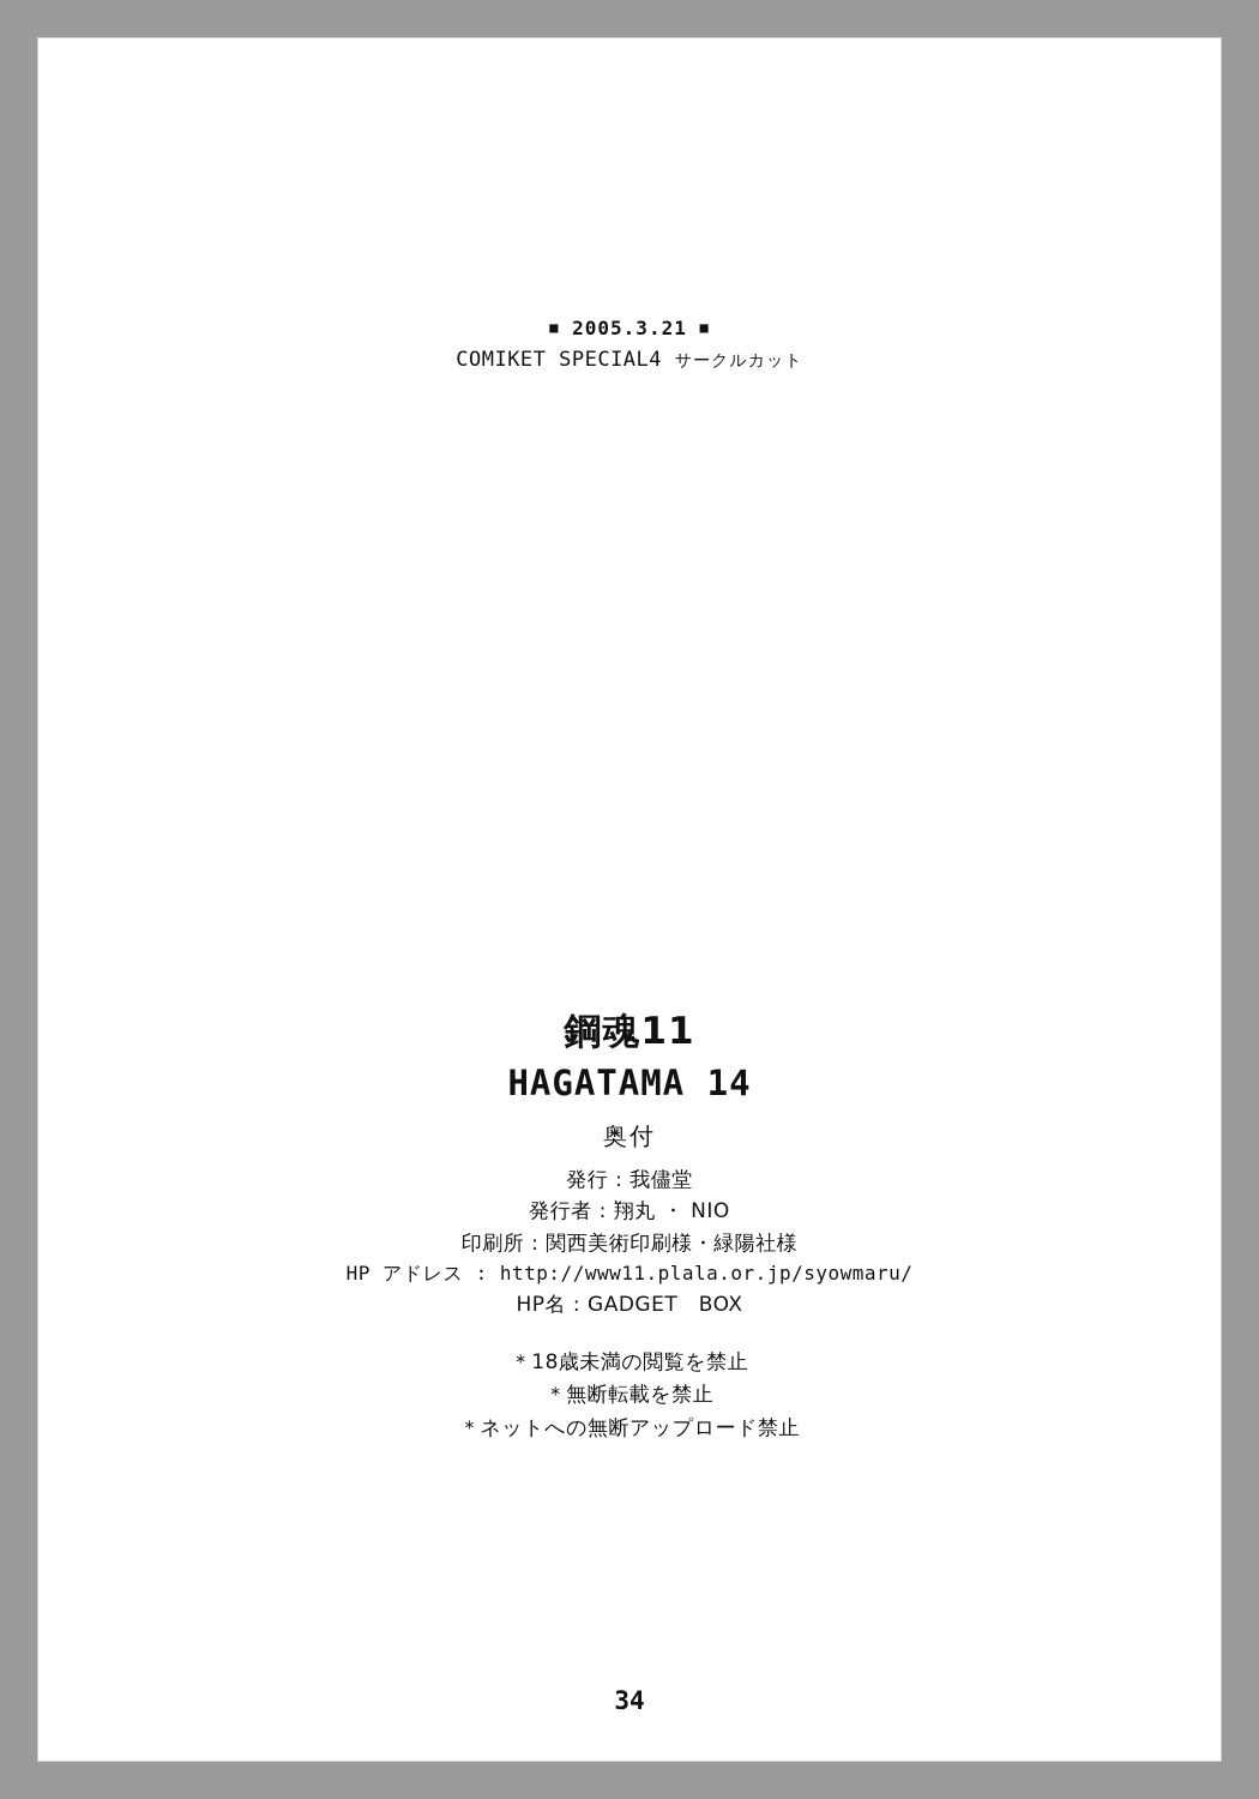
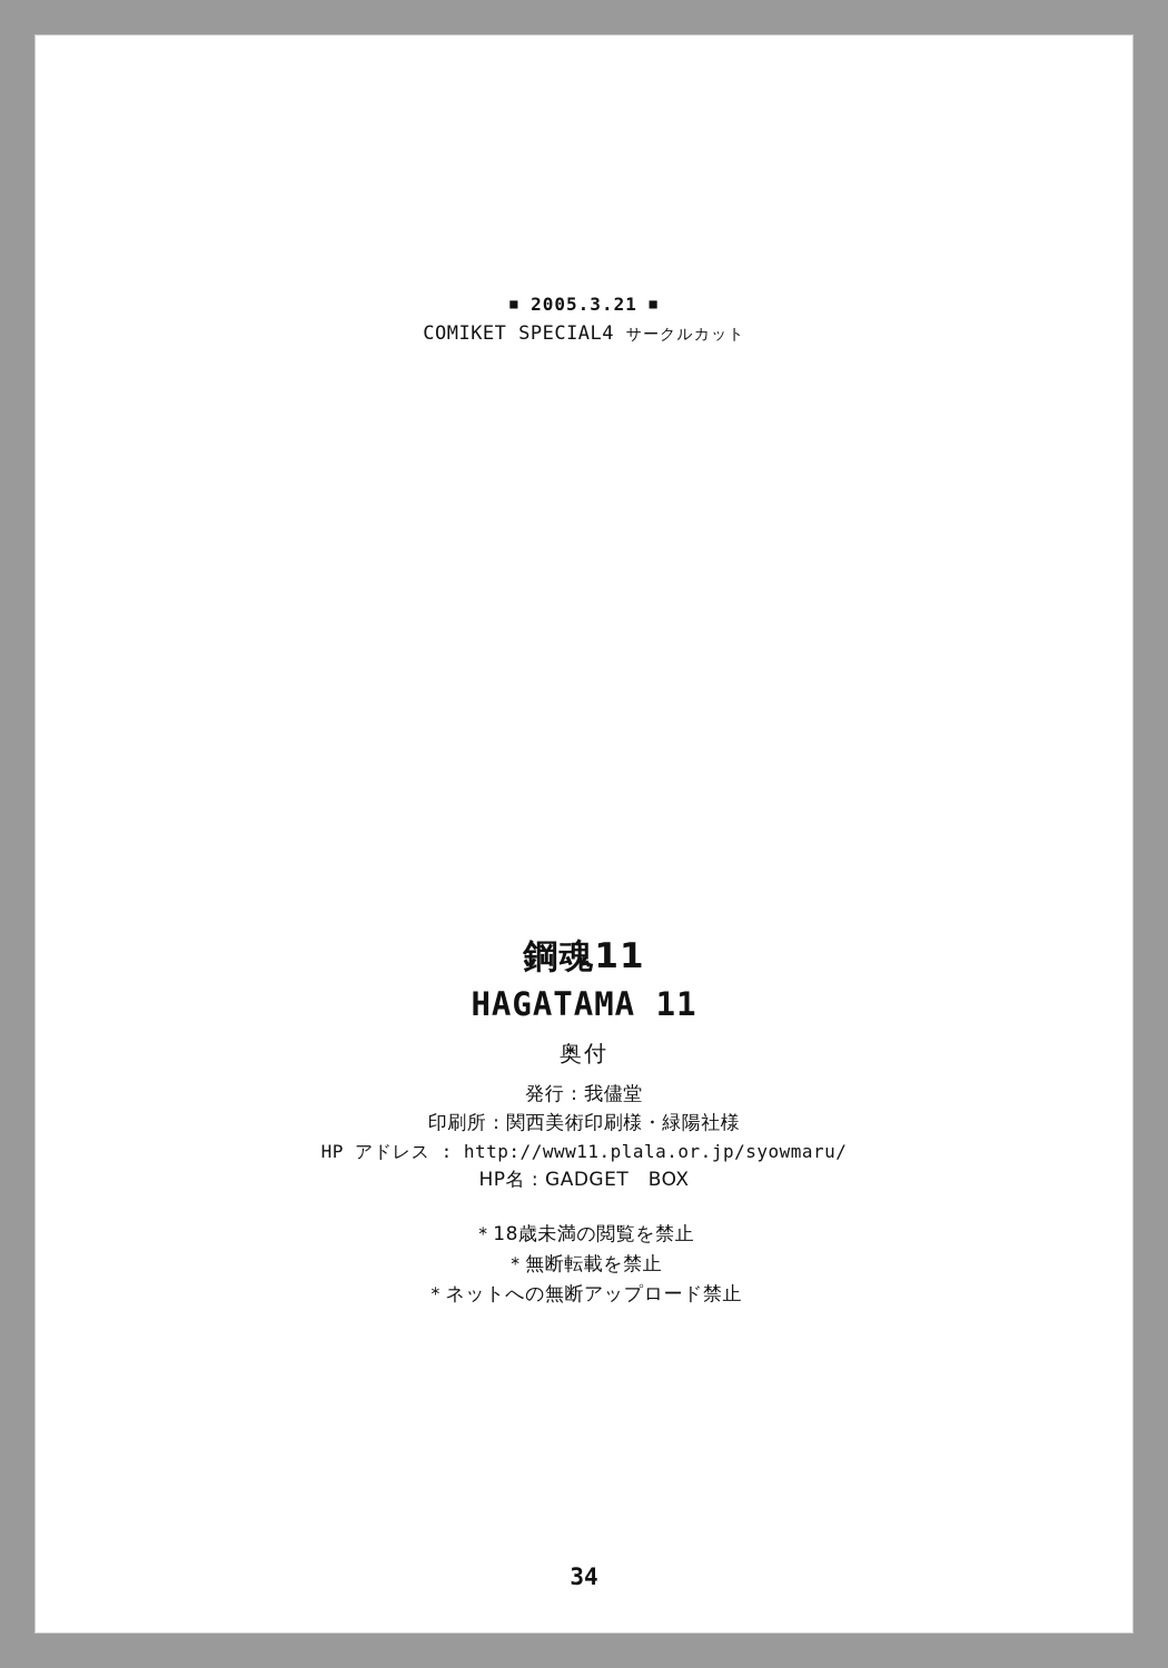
  ■ 2005.3.21 ■
  COMIKET SPECIAL4 サークルカット
  鋼魂11
- HAGATAMA 14
+ HAGATAMA 11
  奥付
  発行 : 我儘堂
- 発行者 : 翔丸 ・ NIO
  印刷所 : 関西美術印刷様・緑陽社様
  HP アドレス : http://www11.plala.or.jp/syowmaru/
  HP名 : GADGET BOX
  ＊18歳未満の閲覧を禁止
  ＊無断転載を禁止
  ＊ネットへの無断アップロード禁止
  34
